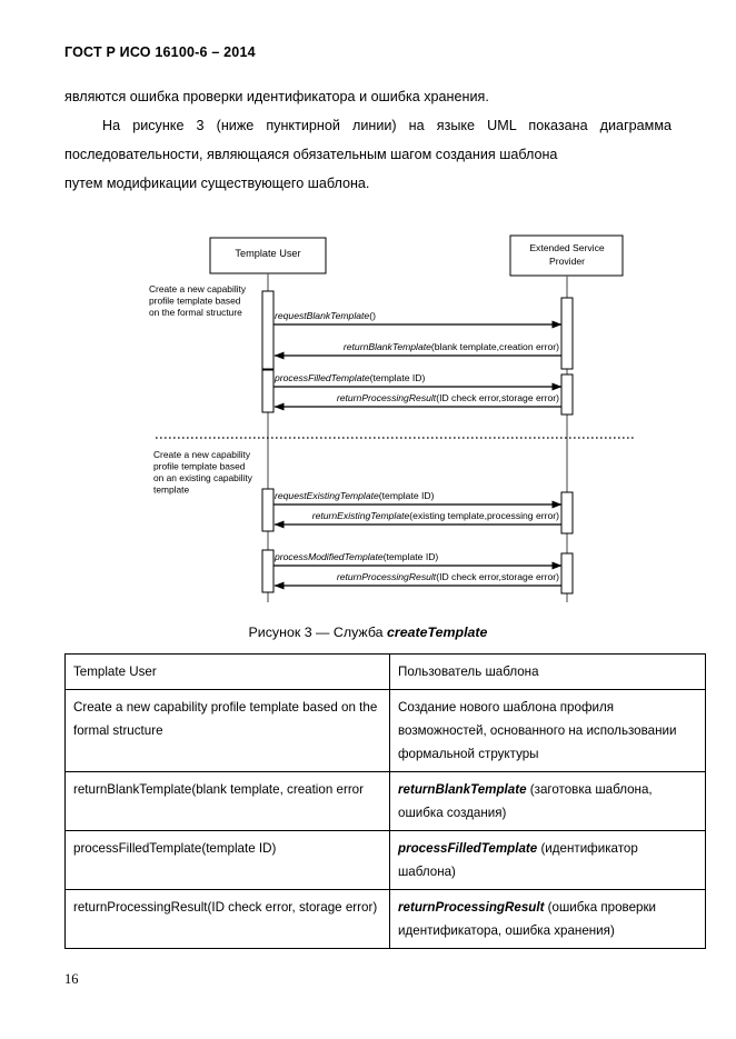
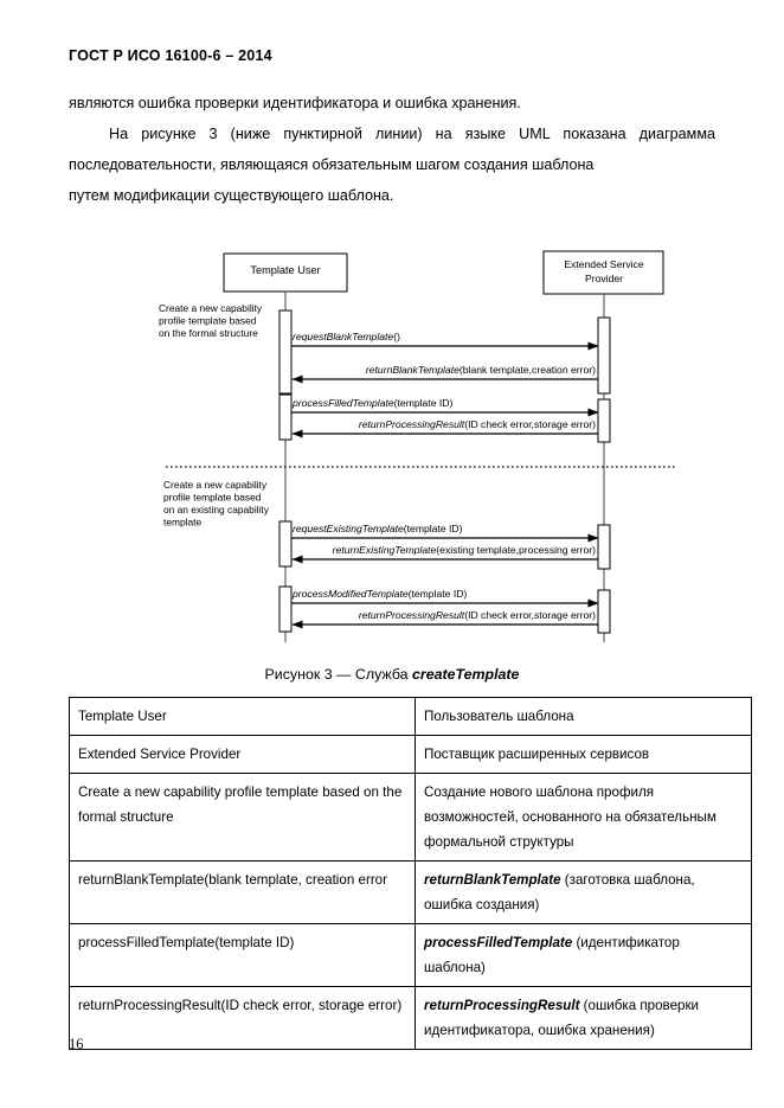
  ГОСТ Р ИСО 16100-6 – 2014
  являются ошибка проверки идентификатора и ошибка хранения.
  На рисунке 3 (ниже пунктирной линии) на языке UML показана диаграмма последовательности, являющаяся обязательным шагом создания шаблона
  путем модификации существующего шаблона.
  Template User
  Extended Service
  Provider
  requestBlankTemplate()
  returnBlankTemplate(blank template,creation error)
  processFilledTemplate(template ID)
  returnProcessingResult(ID check error,storage error)
  requestExistingTemplate(template ID)
  returnExistingTemplate(existing template,processing error)
  processModifiedTemplate(template ID)
  returnProcessingResult(ID check error,storage error)
  Create a new capability profile template based on the formal structure
  Create a new capability profile template based on an existing capability template
  Рисунок 3 — Служба createTemplate
  Template User	Пользователь шаблона
+ Extended Service Provider	Поставщик расширенных сервисов
- Create a new capability profile template based on the formal structure	Создание нового шаблона профиля возможностей, основанного на использовании формальной структуры
+ Create a new capability profile template based on the formal structure	Создание нового шаблона профиля возможностей, основанного на обязательным формальной структуры
  returnBlankTemplate(blank template, creation error	returnBlankTemplate (заготовка шаблона, ошибка создания)
  processFilledTemplate(template ID)	processFilledTemplate (идентификатор шаблона)
  returnProcessingResult(ID check error, storage error)	returnProcessingResult (ошибка проверки идентификатора, ошибка хранения)
  16
